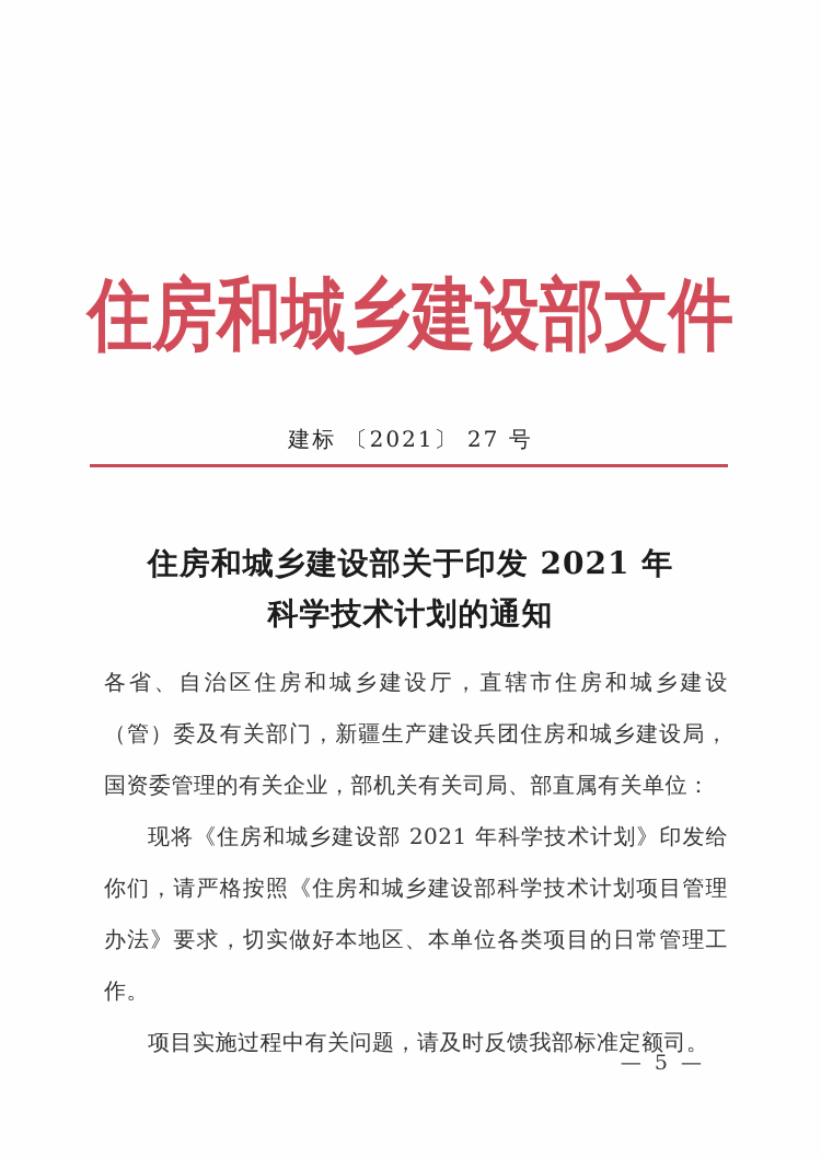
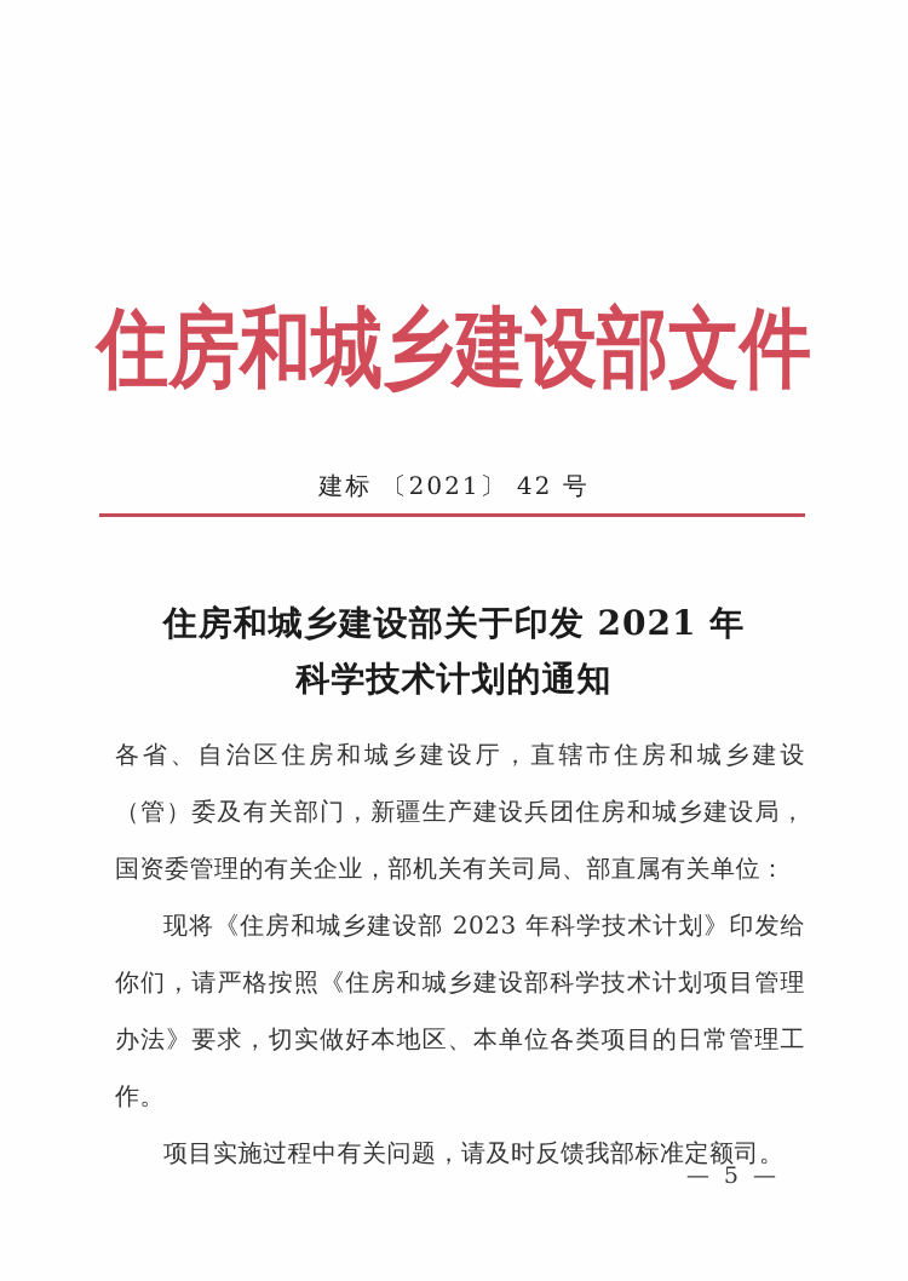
  住房和城乡建设部文件
- 建标 〔2021〕 27 号
+ 建标 〔2021〕 42 号
  住房和城乡建设部关于印发 2021 年
  科学技术计划的通知
  各省、自治区住房和城乡建设厅，直辖市住房和城乡建设（管）委及有关部门，新疆生产建设兵团住房和城乡建设局，国资委管理的有关企业，部机关有关司局、部直属有关单位：
- 现将《住房和城乡建设部 2021 年科学技术计划》印发给你们，请严格按照《住房和城乡建设部科学技术计划项目管理办法》要求，切实做好本地区、本单位各类项目的日常管理工作。
+ 现将《住房和城乡建设部 2023 年科学技术计划》印发给你们，请严格按照《住房和城乡建设部科学技术计划项目管理办法》要求，切实做好本地区、本单位各类项目的日常管理工作。
  项目实施过程中有关问题，请及时反馈我部标准定额司。
  — 5 —
